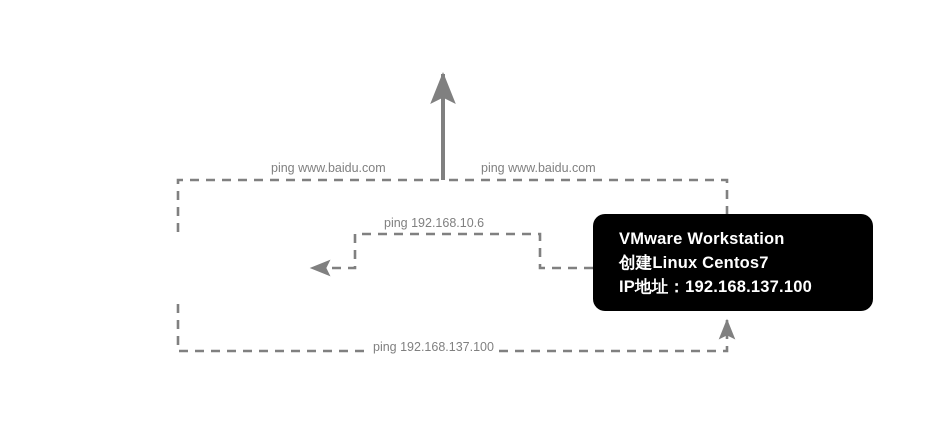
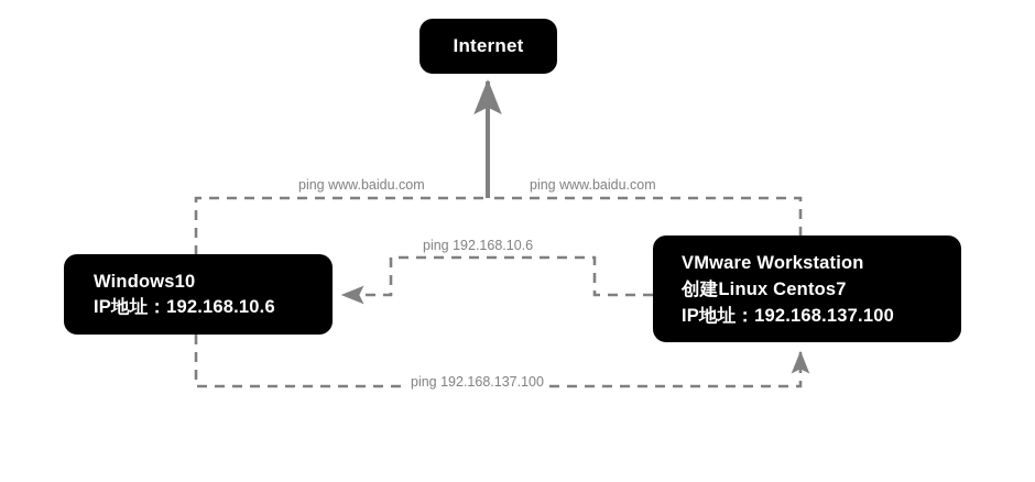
+ Internet
+ Windows10
+ IP地址：192.168.10.6
  VMware Workstation
  创建Linux Centos7
  IP地址：192.168.137.100
  ping www.baidu.com
  ping www.baidu.com
  ping 192.168.10.6
  ping 192.168.137.100
